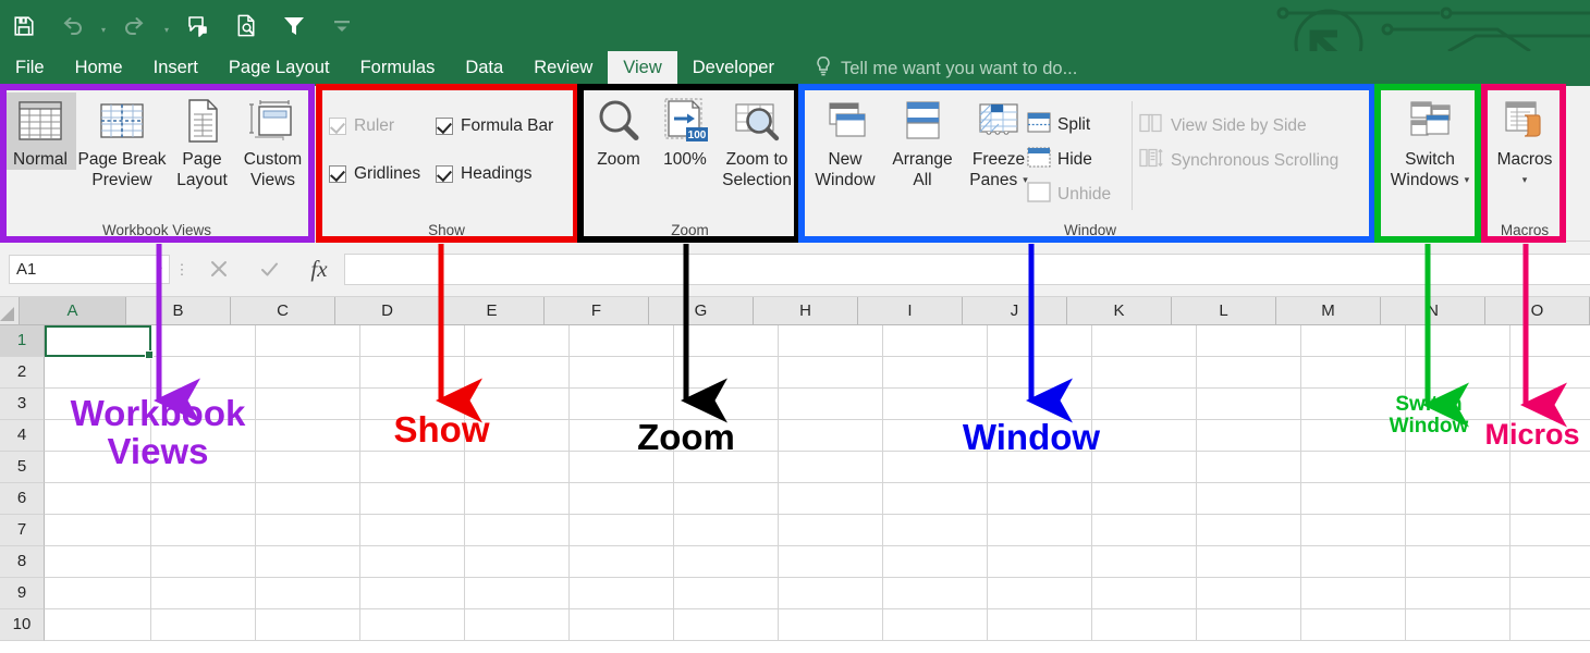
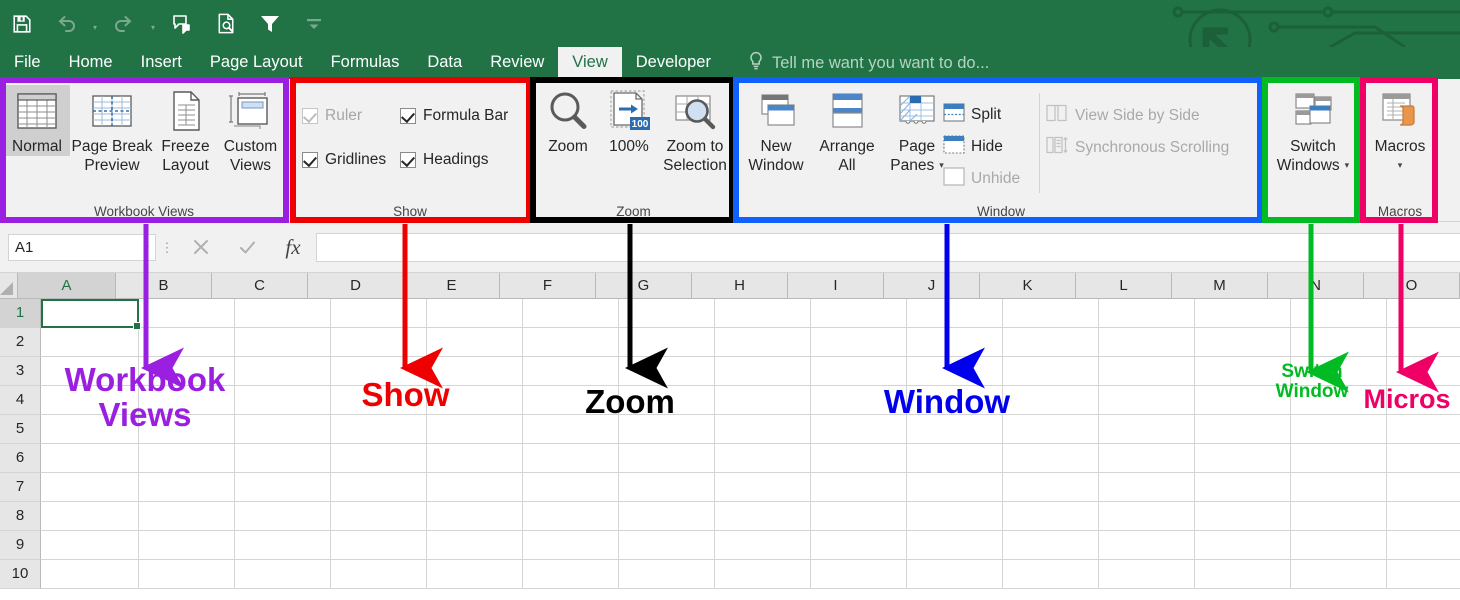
  ▾
  ▾
  File
  Home
  Insert
  Page Layout
  Formulas
  Data
  Review
  View
  Developer
  Tell me want you want to do...
  Normal
  Page Break
  Preview
- Page
+ Freeze
  Layout
  Custom
  Views
  Workbook Views
  Ruler
  Formula Bar
  Gridlines
  Headings
  Show
  Zoom
  100
  100%
  Zoom to
  Selection
  Zoom
  New
  Window
  Arrange
  All
- Freeze
+ Page
  Panes
  ▾
  Split
  Hide
  Unhide
  View Side by Side
  Synchronous Scrolling
  Window
  Switch
  Windows
  ▾
  Macros
  ▾
  Macros
  A1
  ⋮
  fx
  A
  B
  C
  D
  E
  F
  G
  H
  I
  J
  K
  L
  M
  N
  O
  1
  2
  3
  4
  5
  6
  7
  8
  9
  10
  Workbook
  Views
  Show
  Zoom
  Window
  Switch
  Window
  Micros
